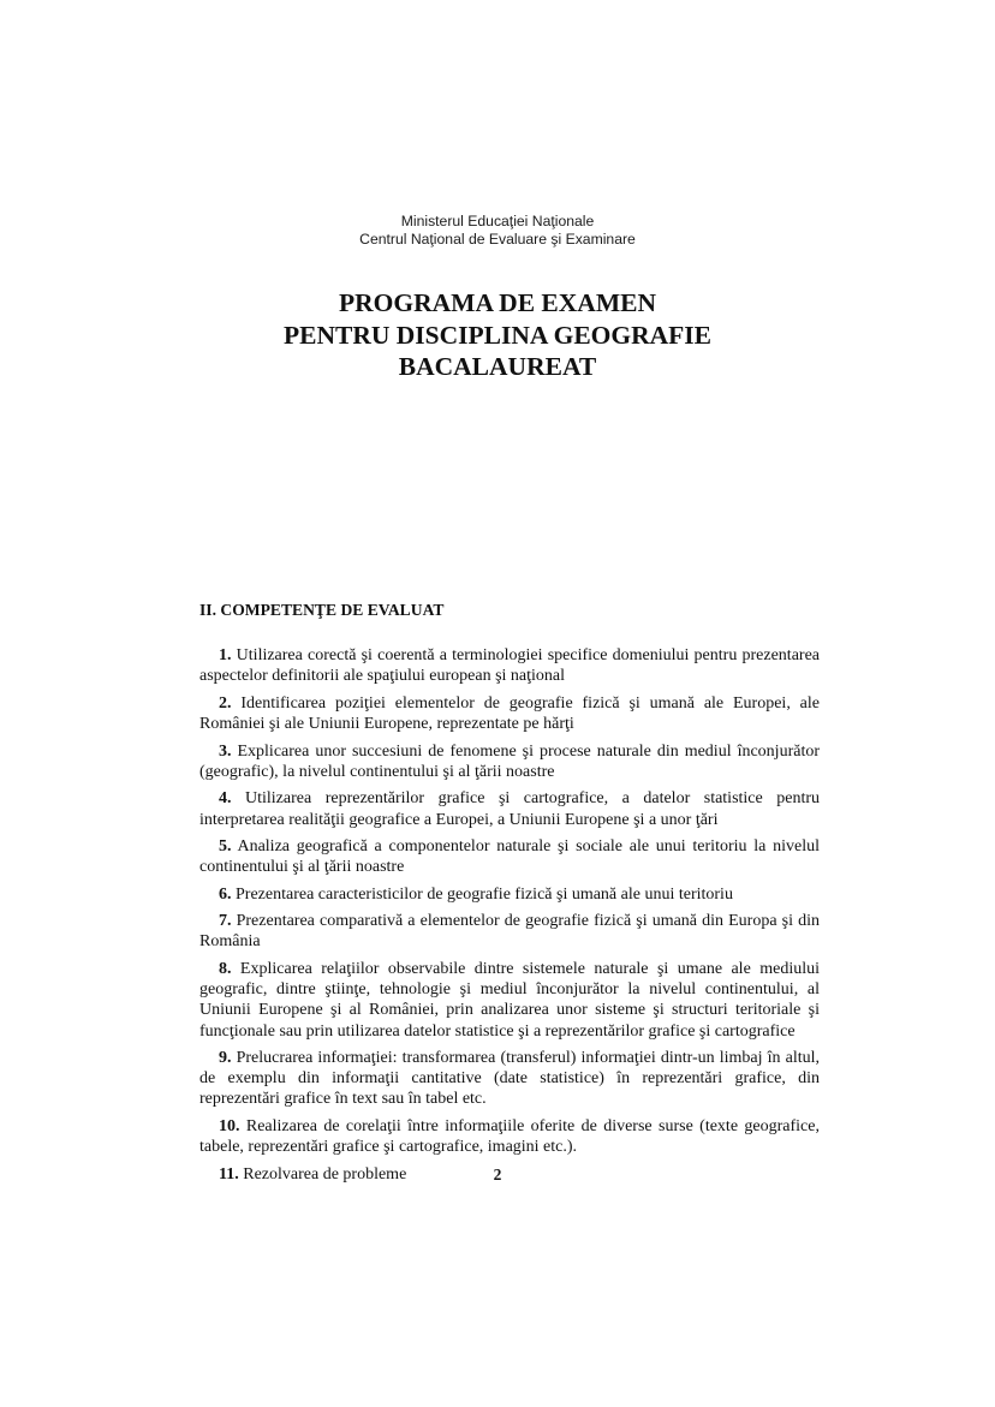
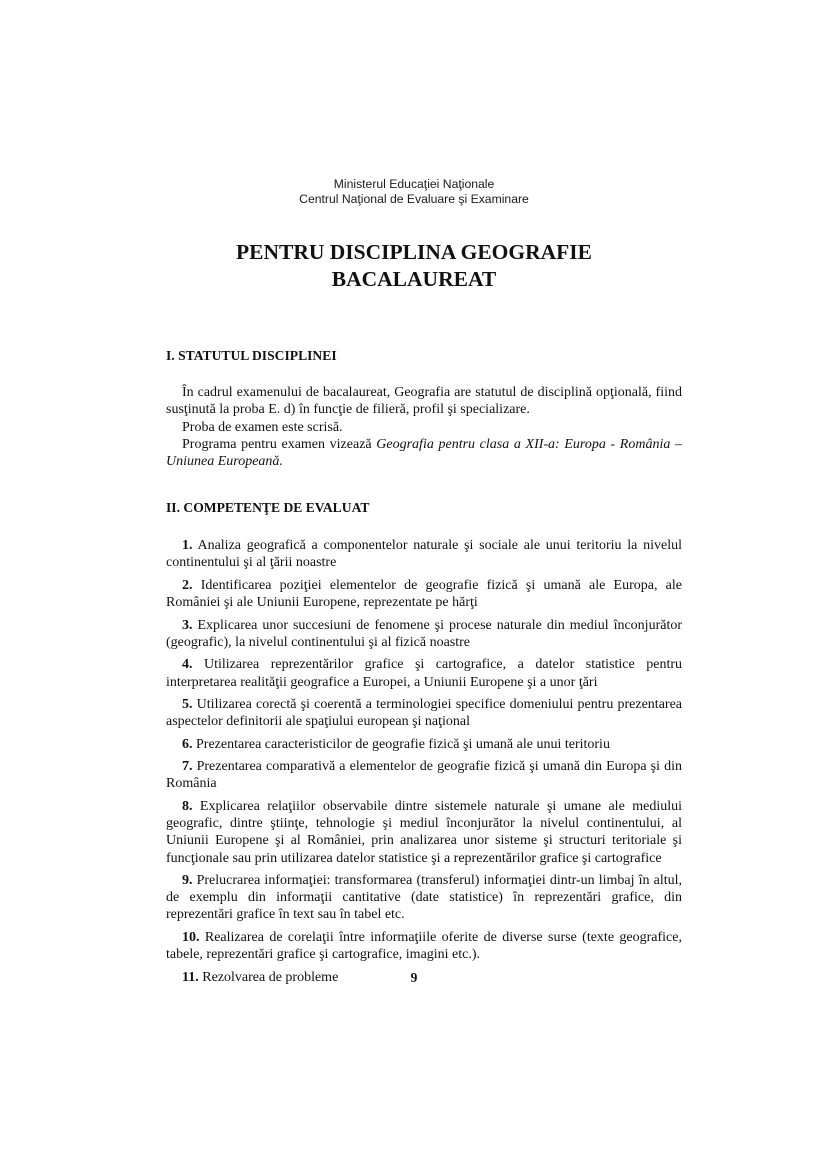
  Ministerul Educaţiei Naţionale
  Centrul Naţional de Evaluare şi Examinare
- PROGRAMA DE EXAMEN
  PENTRU DISCIPLINA GEOGRAFIE
  BACALAUREAT
+ I. STATUTUL DISCIPLINEI
+ În cadrul examenului de bacalaureat, Geografia are statutul de disciplină opţională, fiind susţinută la proba E. d) în funcţie de filieră, profil şi specializare.
+ Proba de examen este scrisă.
+ Programa pentru examen vizează Geografia pentru clasa a XII-a: Europa - România – Uniunea Europeană.
  II. COMPETENŢE DE EVALUAT
- 1. Utilizarea corectă şi coerentă a terminologiei specifice domeniului pentru prezentarea aspectelor definitorii ale spaţiului european şi naţional
+ 1. Analiza geografică a componentelor naturale şi sociale ale unui teritoriu la nivelul continentului şi al ţării noastre
- 2. Identificarea poziţiei elementelor de geografie fizică şi umană ale Europei, ale României şi ale Uniunii Europene, reprezentate pe hărţi
+ 2. Identificarea poziţiei elementelor de geografie fizică şi umană ale Europa, ale României şi ale Uniunii Europene, reprezentate pe hărţi
- 3. Explicarea unor succesiuni de fenomene şi procese naturale din mediul înconjurător (geografic), la nivelul continentului şi al ţării noastre
+ 3. Explicarea unor succesiuni de fenomene şi procese naturale din mediul înconjurător (geografic), la nivelul continentului şi al fizică noastre
  4. Utilizarea reprezentărilor grafice şi cartografice, a datelor statistice pentru interpretarea realităţii geografice a Europei, a Uniunii Europene şi a unor ţări
- 5. Analiza geografică a componentelor naturale şi sociale ale unui teritoriu la nivelul continentului şi al ţării noastre
+ 5. Utilizarea corectă şi coerentă a terminologiei specifice domeniului pentru prezentarea aspectelor definitorii ale spaţiului european şi naţional
  6. Prezentarea caracteristicilor de geografie fizică şi umană ale unui teritoriu
  7. Prezentarea comparativă a elementelor de geografie fizică şi umană din Europa şi din România
  8. Explicarea relaţiilor observabile dintre sistemele naturale şi umane ale mediului geografic, dintre ştiinţe, tehnologie şi mediul înconjurător la nivelul continentului, al Uniunii Europene şi al României, prin analizarea unor sisteme şi structuri teritoriale şi funcţionale sau prin utilizarea datelor statistice şi a reprezentărilor grafice şi cartografice
  9. Prelucrarea informaţiei: transformarea (transferul) informaţiei dintr-un limbaj în altul, de exemplu din informaţii cantitative (date statistice) în reprezentări grafice, din reprezentări grafice în text sau în tabel etc.
  10. Realizarea de corelaţii între informaţiile oferite de diverse surse (texte geografice, tabele, reprezentări grafice şi cartografice, imagini etc.).
  11. Rezolvarea de probleme
- 2
+ 9
